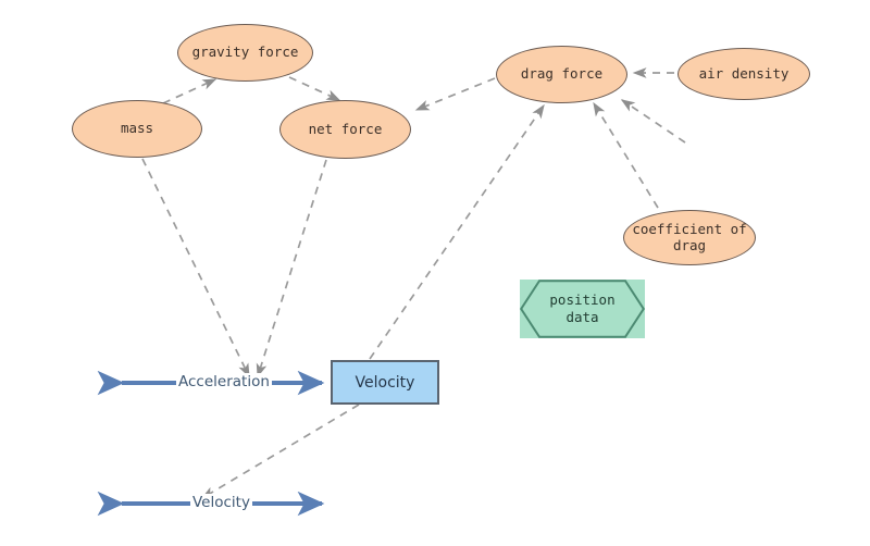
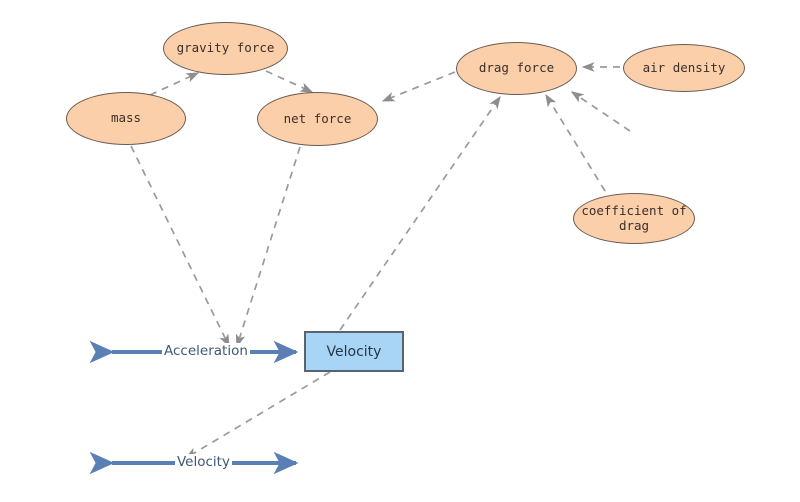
  gravity force
  mass
  net force
  drag force
  air density
  coefficient of
  drag
- position
- data
  Velocity
  Acceleration
  Velocity
